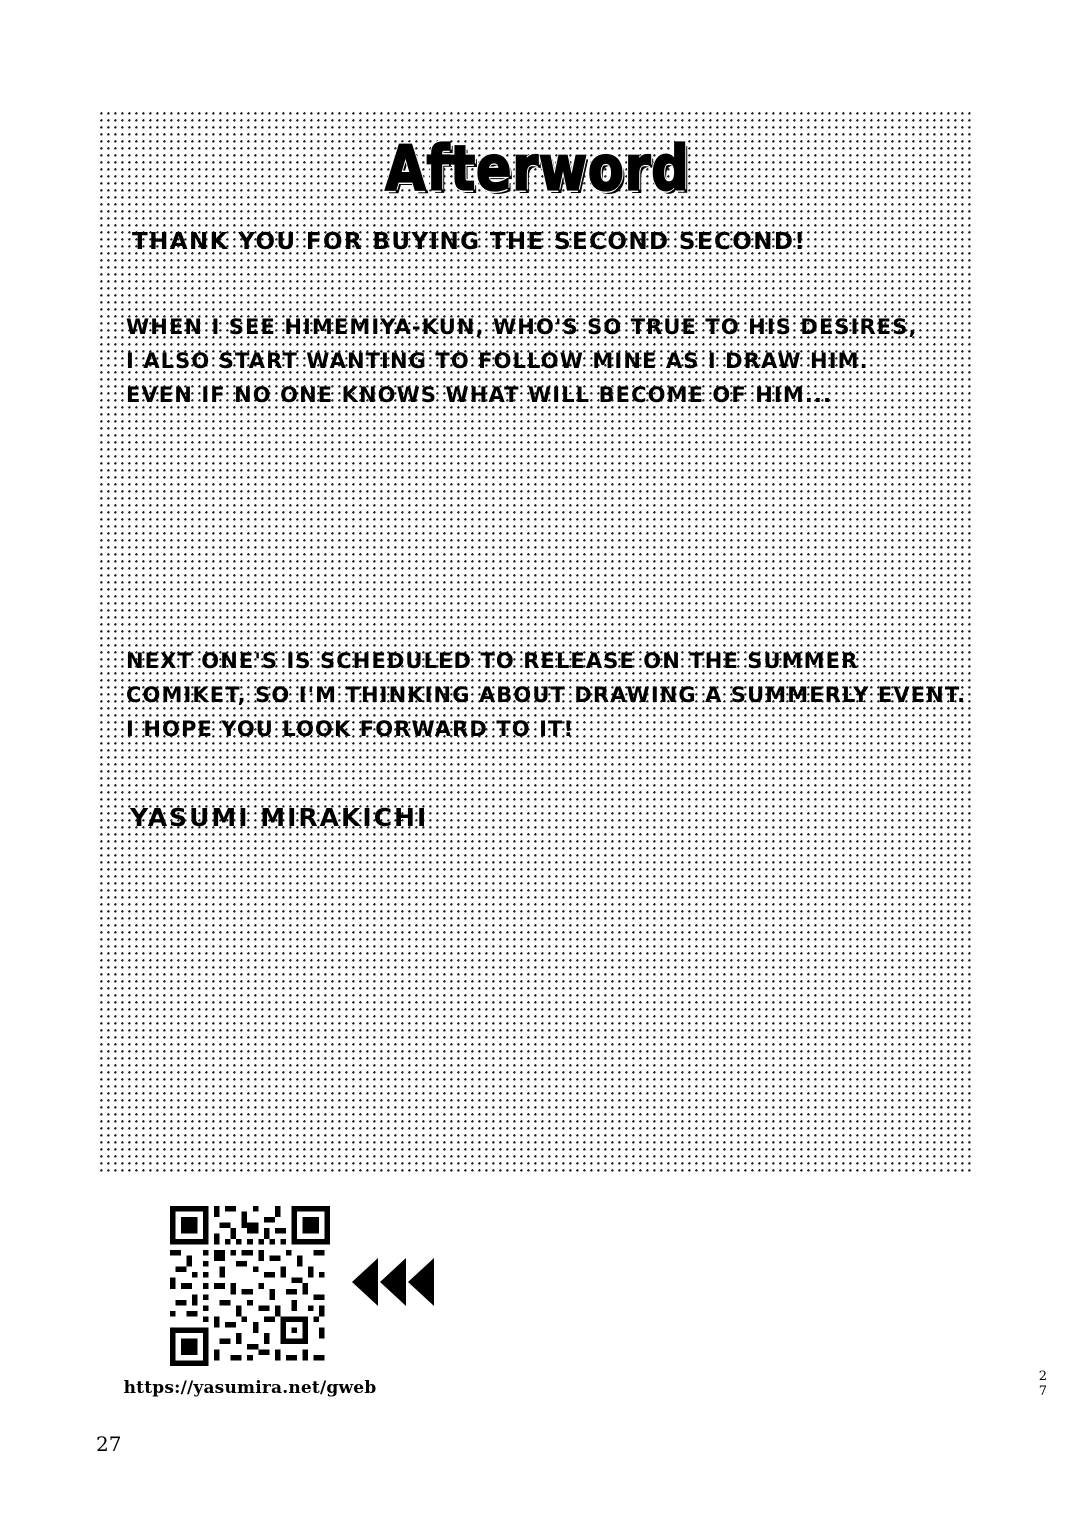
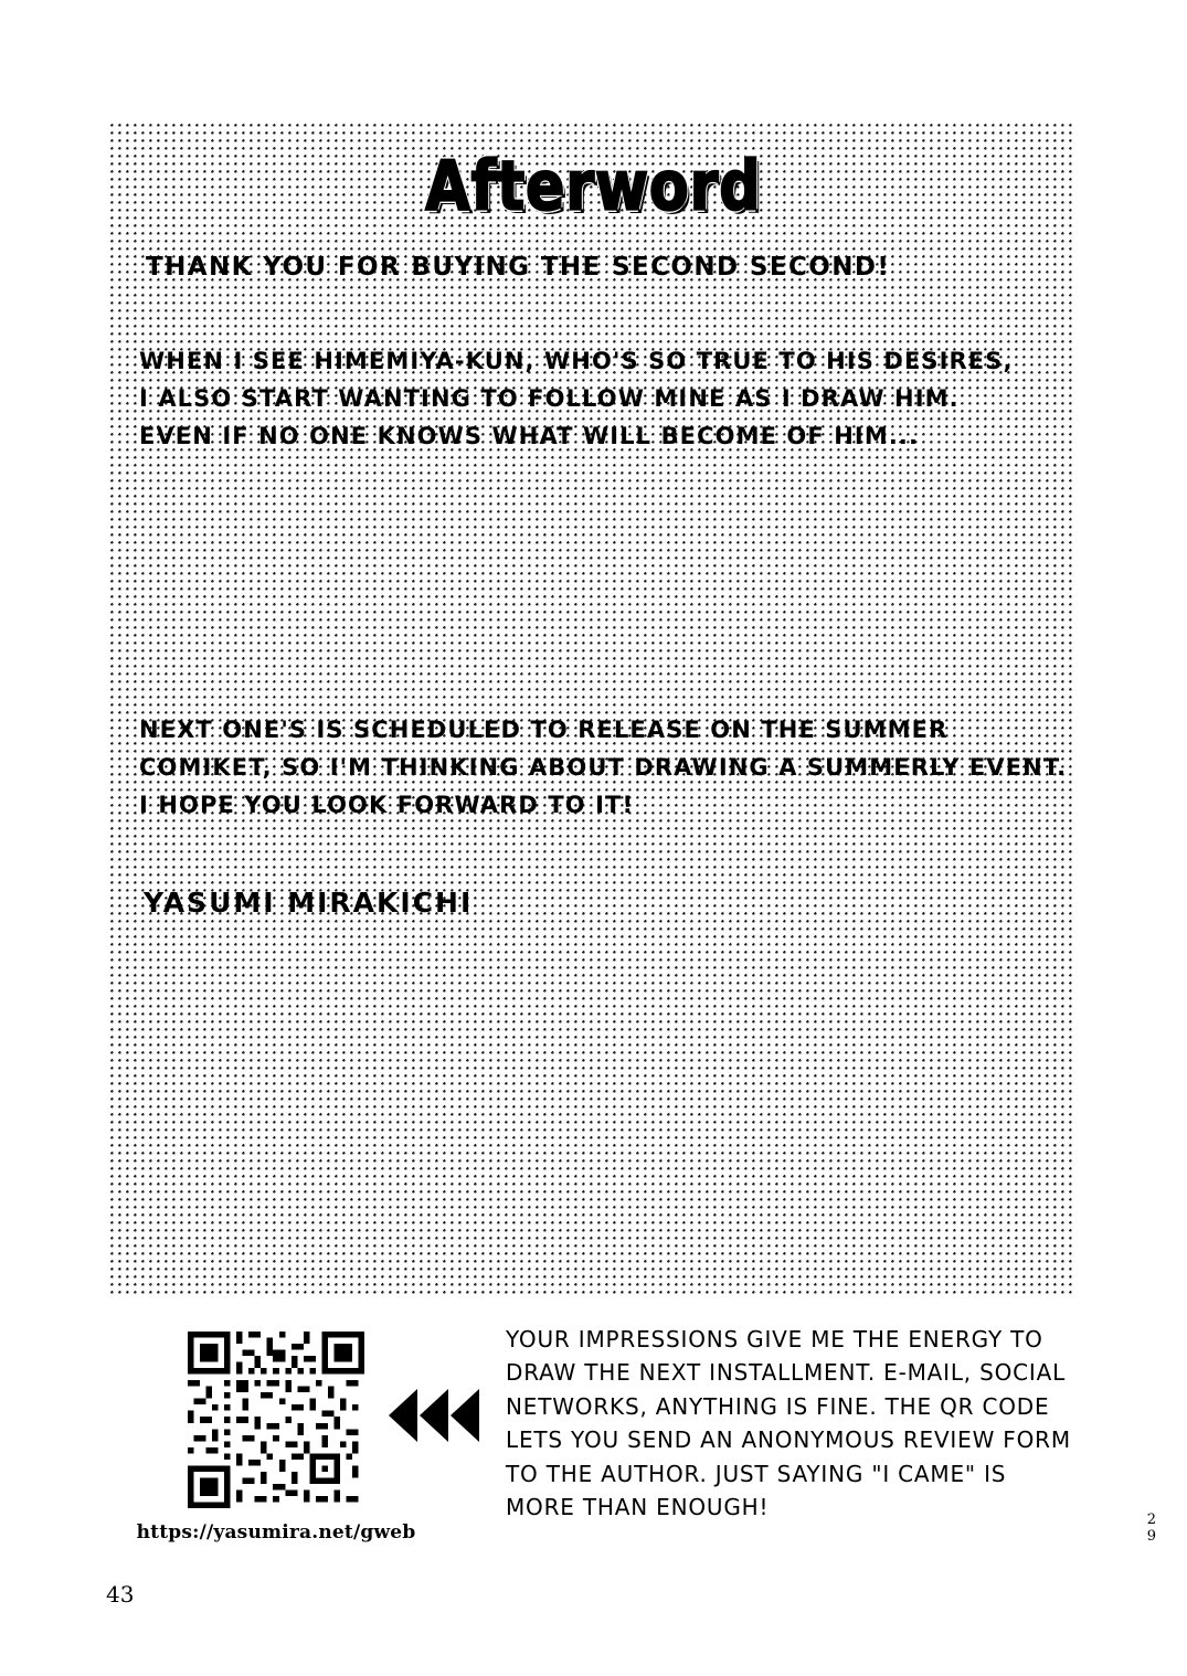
  Afterword
  THANK YOU FOR BUYING THE SECOND SECOND!
  WHEN I SEE HIMEMIYA-KUN, WHO'S SO TRUE TO HIS DESIRES,
  I ALSO START WANTING TO FOLLOW MINE AS I DRAW HIM.
  EVEN IF NO ONE KNOWS WHAT WILL BECOME OF HIM...
  NEXT ONE'S IS SCHEDULED TO RELEASE ON THE SUMMER
  COMIKET, SO I'M THINKING ABOUT DRAWING A SUMMERLY EVENT.
  I HOPE YOU LOOK FORWARD TO IT!
  YASUMI MIRAKICHI
  https://yasumira.net/gweb
+ YOUR IMPRESSIONS GIVE ME THE ENERGY TO
+ DRAW THE NEXT INSTALLMENT. E-MAIL, SOCIAL
+ NETWORKS, ANYTHING IS FINE. THE QR CODE
+ LETS YOU SEND AN ANONYMOUS REVIEW FORM
+ TO THE AUTHOR. JUST SAYING "I CAME" IS
+ MORE THAN ENOUGH!
- 27
+ 43
  2
- 7
+ 9
